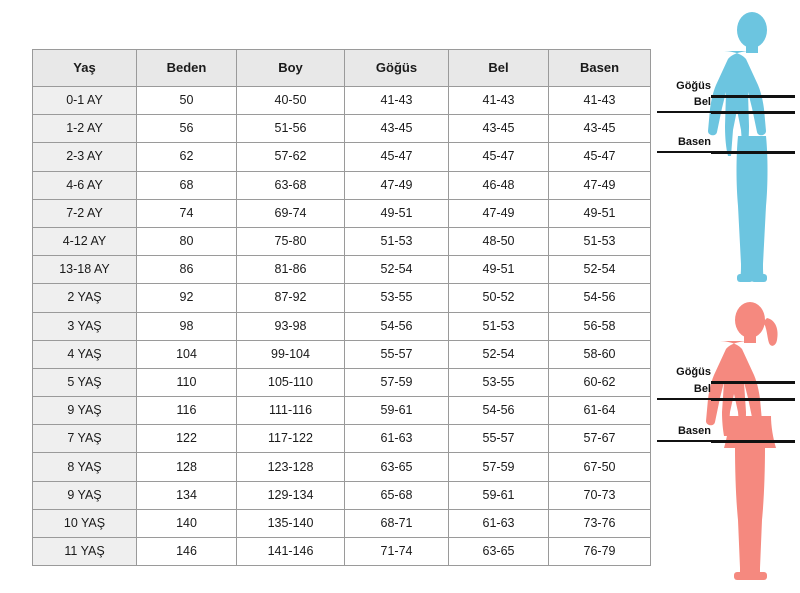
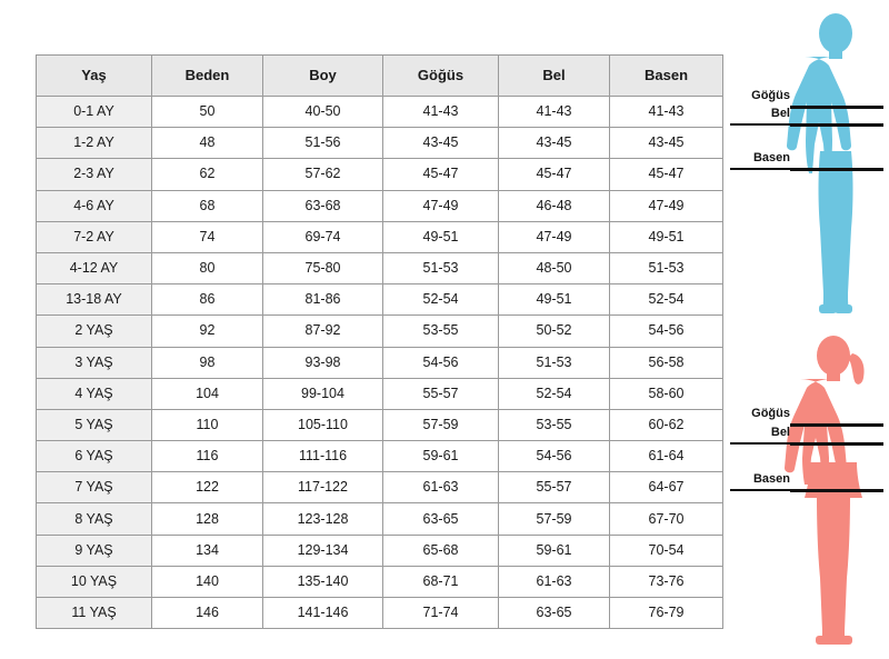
  Yaş	Beden	Boy	Göğüs	Bel	Basen
  0-1 AY	50	40-50	41-43	41-43	41-43
- 1-2 AY	56	51-56	43-45	43-45	43-45
+ 1-2 AY	48	51-56	43-45	43-45	43-45
  2-3 AY	62	57-62	45-47	45-47	45-47
  4-6 AY	68	63-68	47-49	46-48	47-49
  7-2 AY	74	69-74	49-51	47-49	49-51
  4-12 AY	80	75-80	51-53	48-50	51-53
  13-18 AY	86	81-86	52-54	49-51	52-54
  2 YAŞ	92	87-92	53-55	50-52	54-56
  3 YAŞ	98	93-98	54-56	51-53	56-58
  4 YAŞ	104	99-104	55-57	52-54	58-60
  5 YAŞ	110	105-110	57-59	53-55	60-62
- 9 YAŞ	116	111-116	59-61	54-56	61-64
+ 6 YAŞ	116	111-116	59-61	54-56	61-64
- 7 YAŞ	122	117-122	61-63	55-57	57-67
+ 7 YAŞ	122	117-122	61-63	55-57	64-67
- 8 YAŞ	128	123-128	63-65	57-59	67-50
+ 8 YAŞ	128	123-128	63-65	57-59	67-70
- 9 YAŞ	134	129-134	65-68	59-61	70-73
+ 9 YAŞ	134	129-134	65-68	59-61	70-54
  10 YAŞ	140	135-140	68-71	61-63	73-76
  11 YAŞ	146	141-146	71-74	63-65	76-79
  Göğüs
  Bel
  Basen
  Göğüs
  Bel
  Basen
